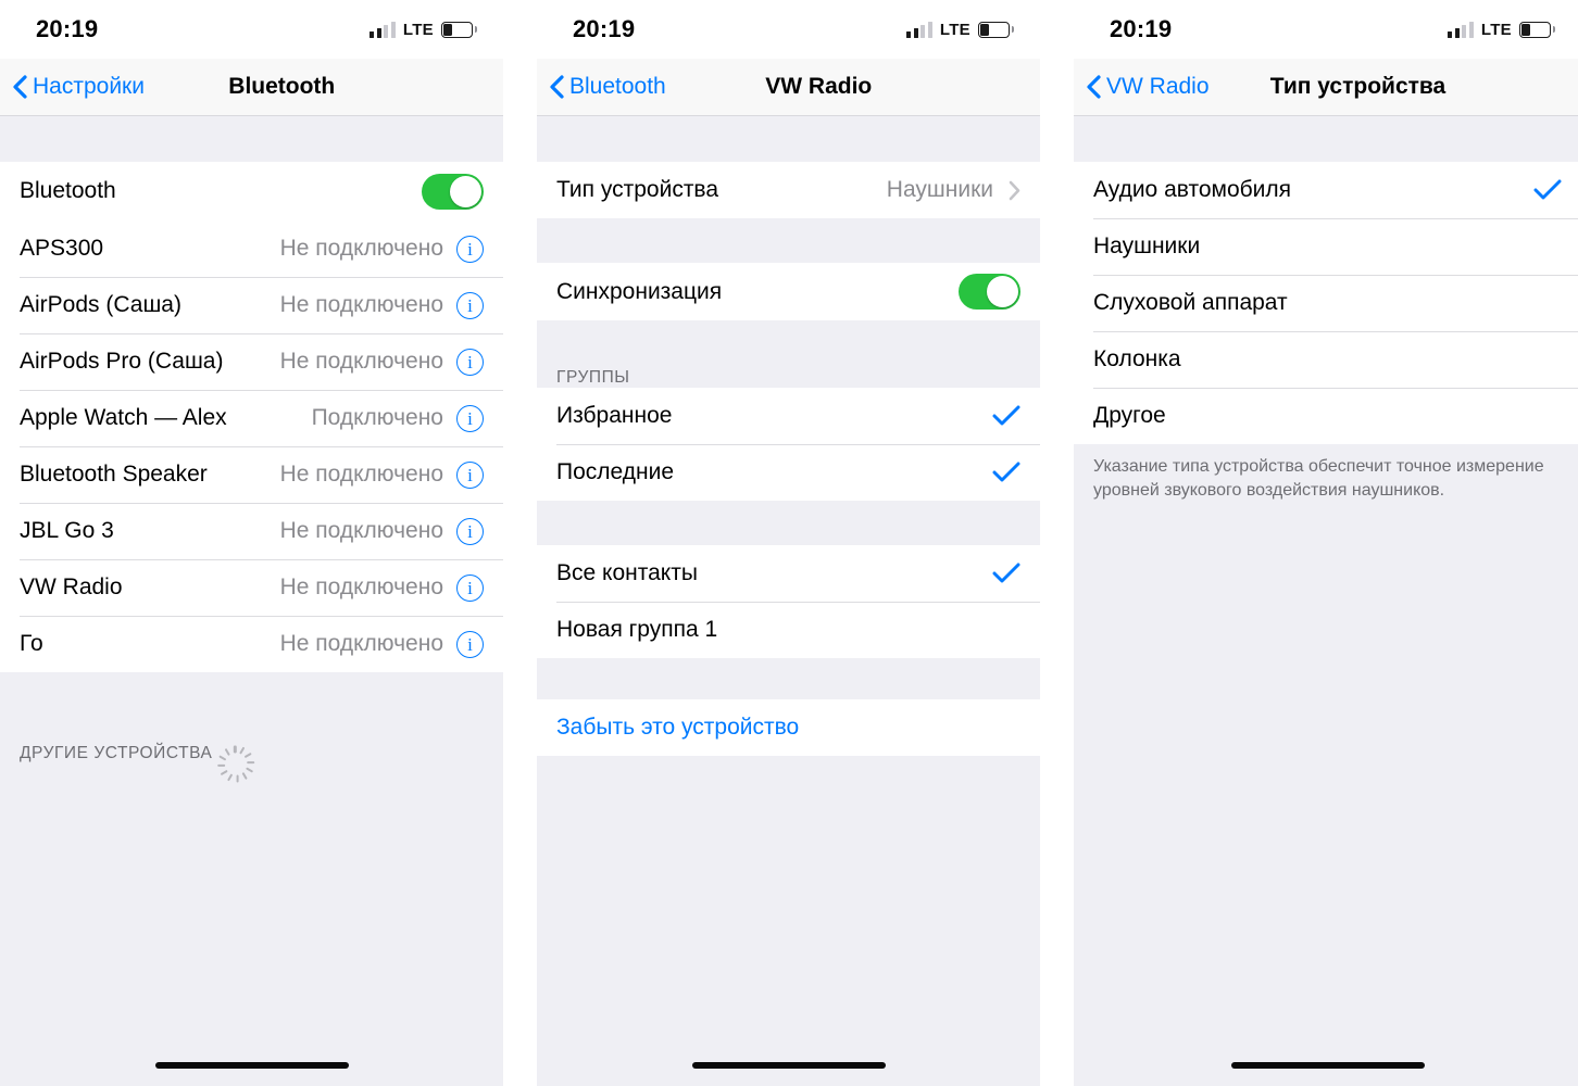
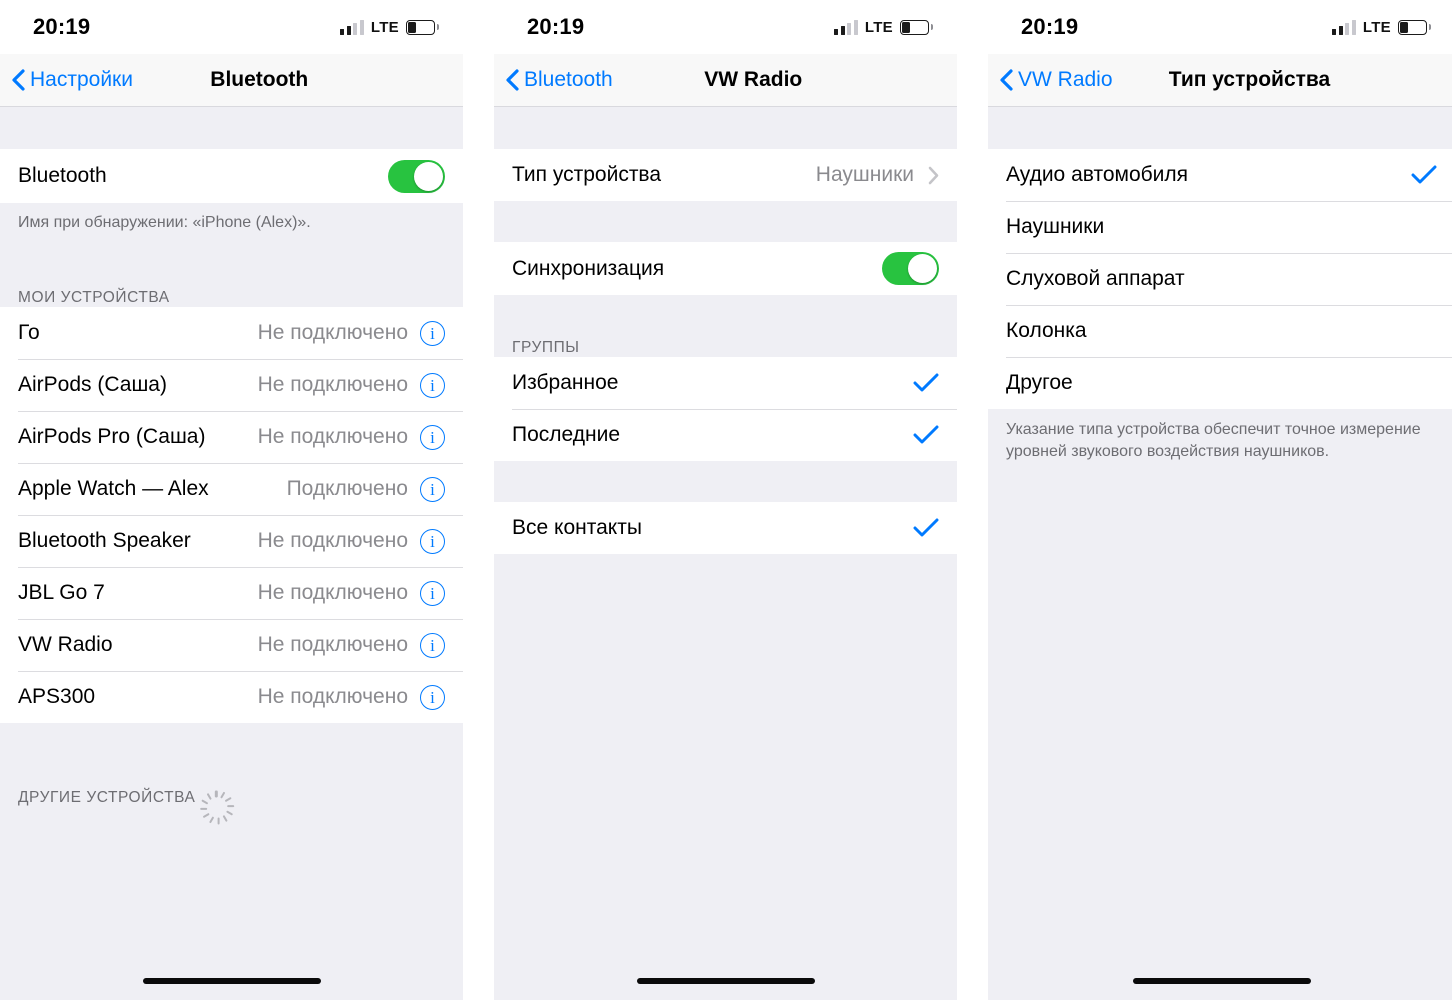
  20:19
  LTE
  Настройки
  Bluetooth
  Bluetooth
+ Имя при обнаружении: «iPhone (Alex)».
+ МОИ УСТРОЙСТВА
- APS300
+ Го
  Не подключено
  i
  AirPods (Саша)
  Не подключено
  i
  AirPods Pro (Саша)
  Не подключено
  i
  Apple Watch — Alex
  Подключено
  i
  Bluetooth Speaker
  Не подключено
  i
- JBL Go 3
+ JBL Go 7
  Не подключено
  i
  VW Radio
  Не подключено
  i
- Го
+ APS300
  Не подключено
  i
  ДРУГИЕ УСТРОЙСТВА
  20:19
  LTE
  Bluetooth
  VW Radio
  Тип устройства
  Наушники
  Синхронизация
  ГРУППЫ
  Избранное
  Последние
  Все контакты
- Новая группа 1
- Забыть это устройство
  20:19
  LTE
  VW Radio
  Тип устройства
  Аудио автомобиля
  Наушники
  Слуховой аппарат
  Колонка
  Другое
  Указание типа устройства обеспечит точное измерение уровней звукового воздействия наушников.
